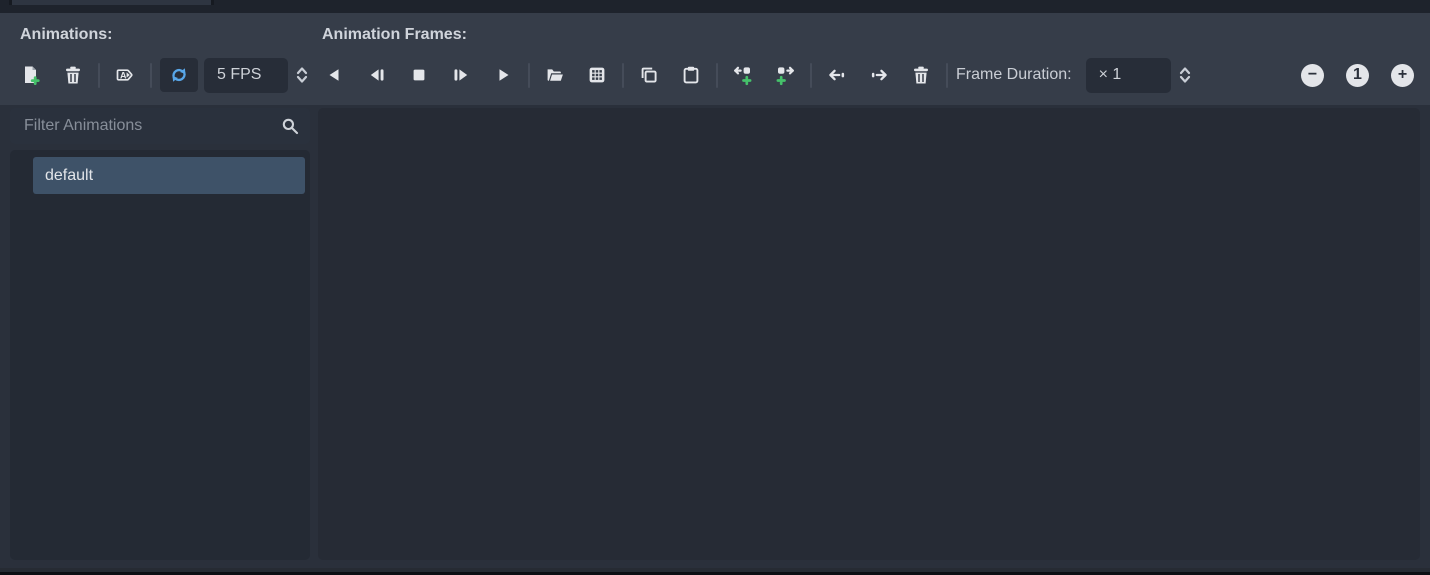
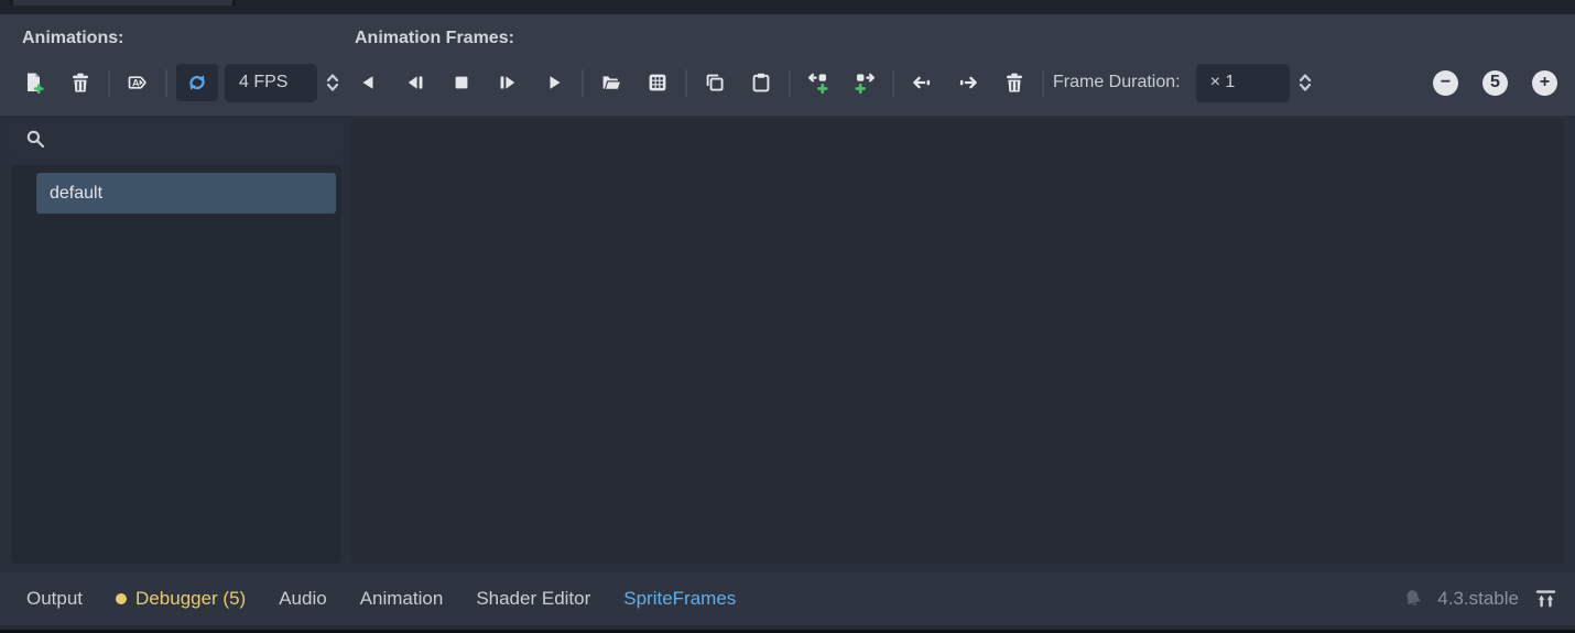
  Animations:
  A
- 5 FPS
+ 4 FPS
  Animation Frames:
  Frame Duration:
  × 1
  −
- 1
+ 5
  +
- Filter Animations
  default
+ Output
+ Debugger (5)
+ Audio
+ Animation
+ Shader Editor
+ SpriteFrames
+ 4.3.stable
